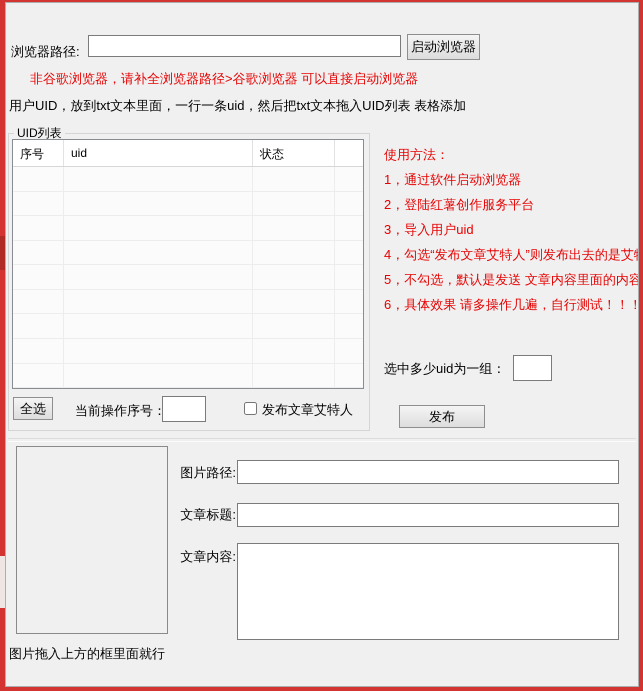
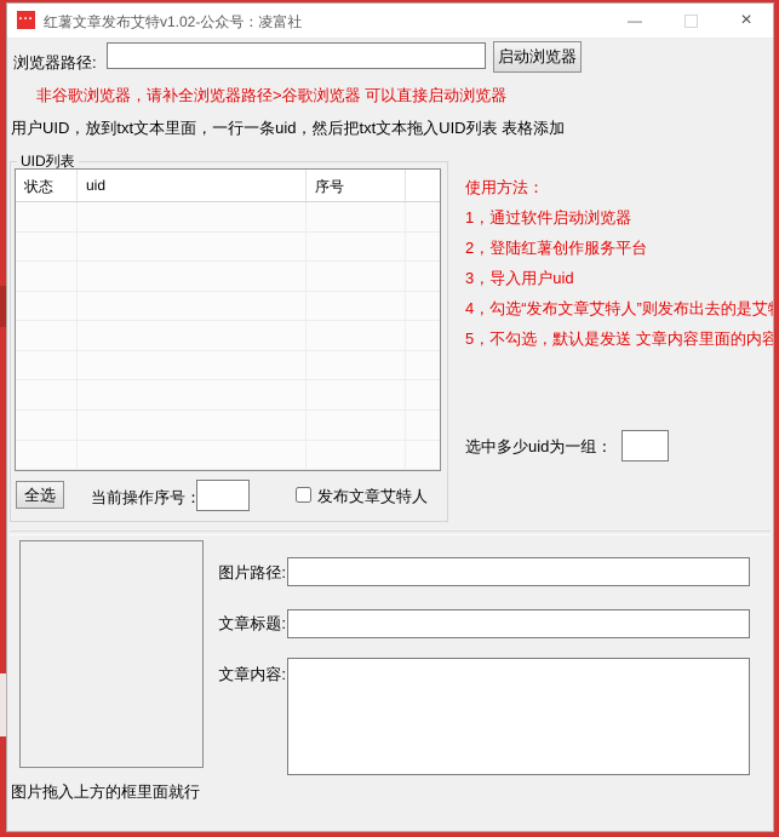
+ ...
+ 红薯文章发布艾特v1.02-公众号：凌富社
+ —
+ ×
  浏览器路径:
  启动浏览器
  非谷歌浏览器，请补全浏览器路径>谷歌浏览器 可以直接启动浏览器
  用户UID，放到txt文本里面，一行一条uid，然后把txt文本拖入UID列表 表格添加
  UID列表
- 序号
+ 状态
  uid
- 状态
+ 序号
  全选
  当前操作序号：
  发布文章艾特人
  使用方法：
  1，通过软件启动浏览器
  2，登陆红薯创作服务平台
  3，导入用户uid
  4，勾选“发布文章艾特人”则发布出去的是艾
  5，不勾选，默认是发送 文章内容里面的内容
- 6，具体效果 请多操作几遍，自行测试！！！
  选中多少uid为一组：
- 发布
  图片路径:
  文章标题:
  文章内容:
  图片拖入上方的框里面就行
